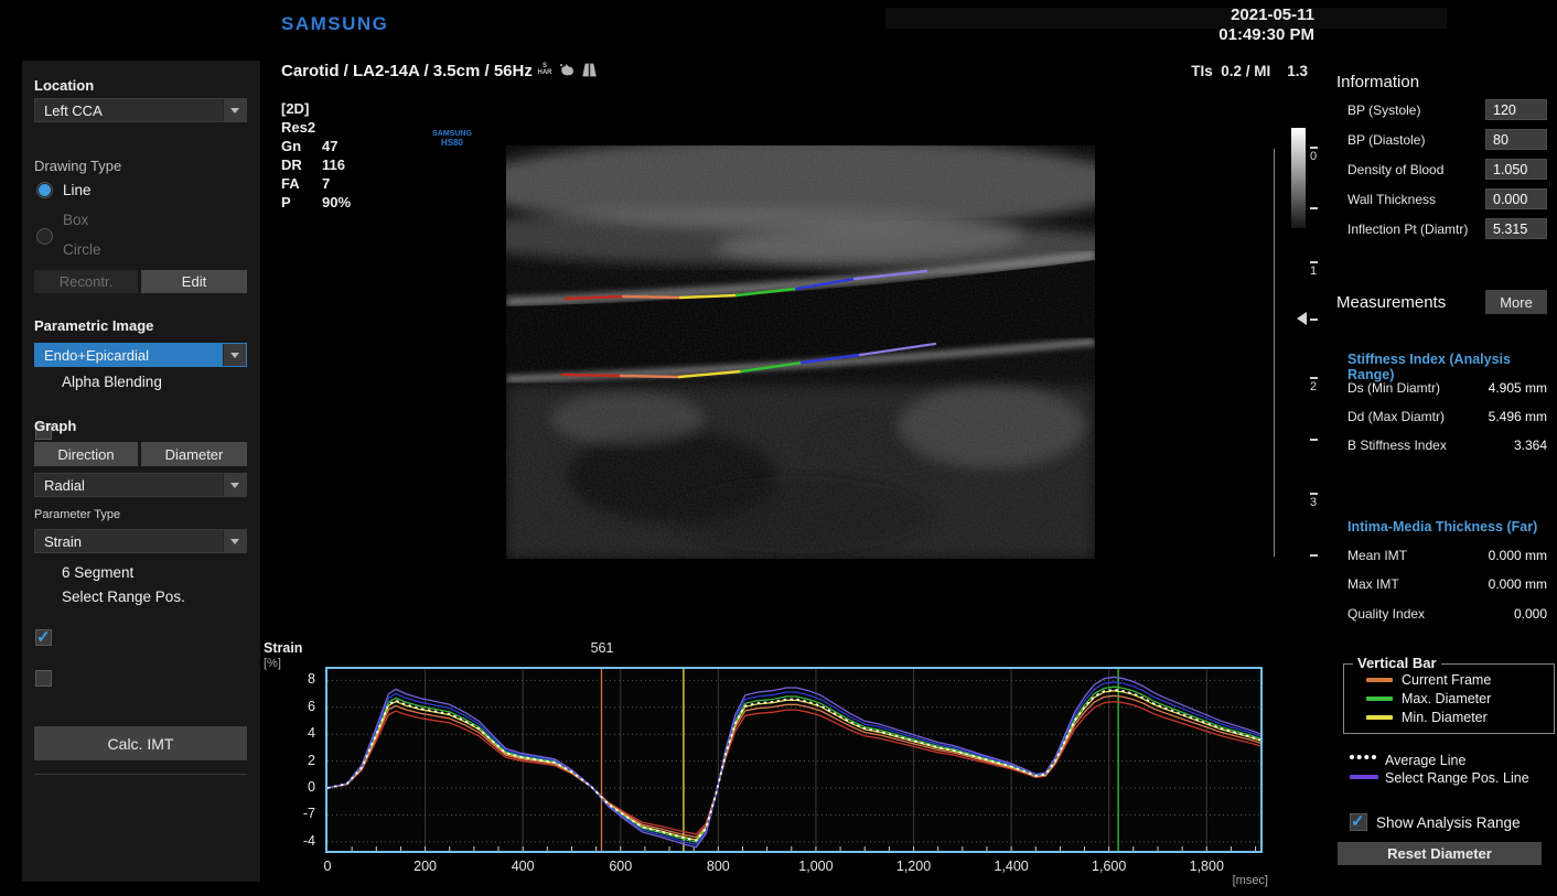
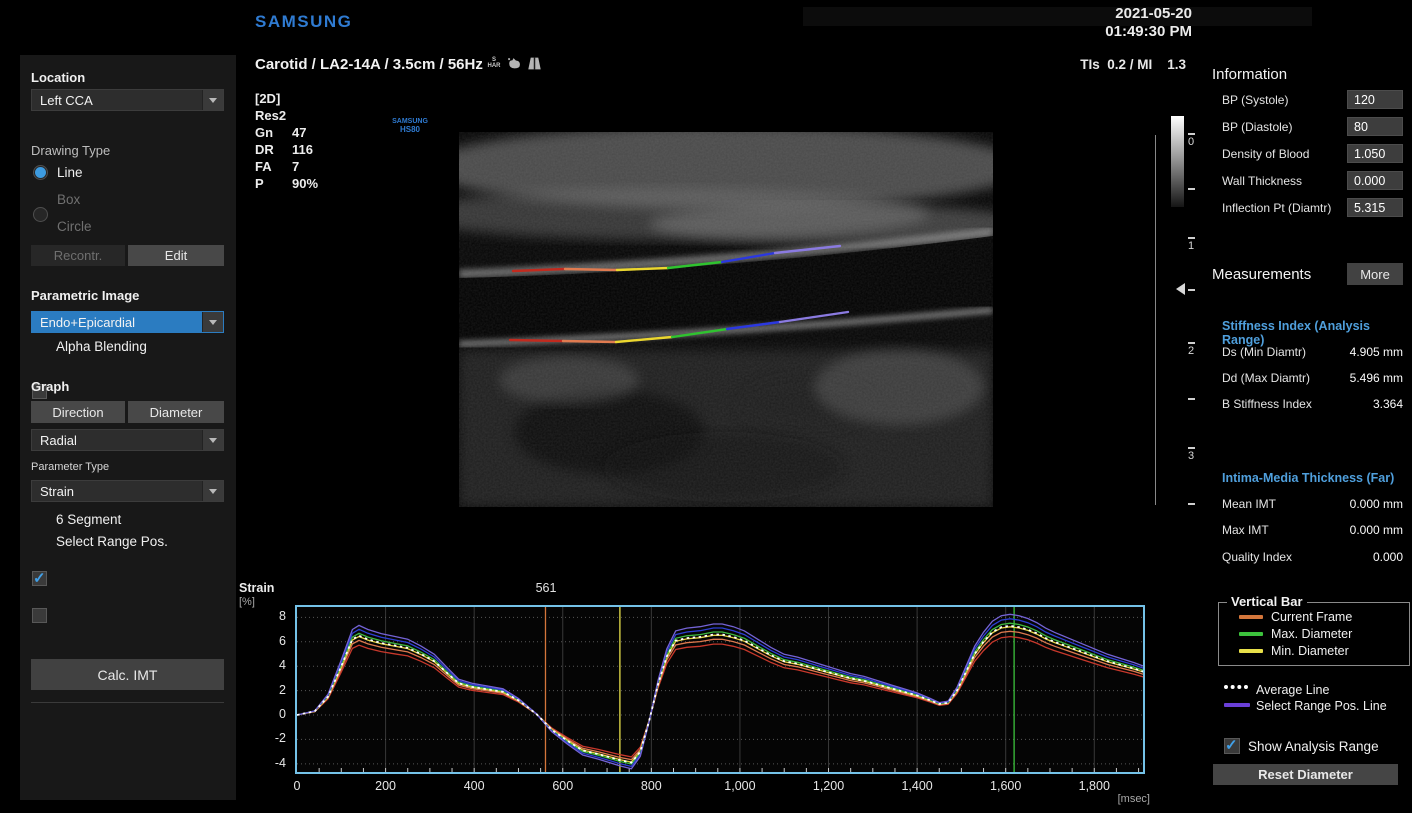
  SAMSUNG
- 2021-05-11
+ 2021-05-20
  01:49:30 PM
  Carotid / LA2-14A / 3.5cm / 56Hz
  TIs 0.2 / MI 1.3
  [2D]
  Res2
  Gn
  47
  DR
  116
  FA
  7
  P
  90%
  HS80
  0
  1
  2
  3
  Location
  Left CCA
  Drawing Type
  Line
  Box
  Circle
  Recontr.
  Edit
  Parametric Image
  Endo+Epicardial
  Alpha Blending
  Graph
  Direction
  Diameter
  Radial
  Parameter Type
  Strain
  6 Segment
  Select Range Pos.
  Calc. IMT
  Information
  BP (Systole)
  120
  BP (Diastole)
  80
  Density of Blood
  1.050
  Wall Thickness
  0.000
  Inflection Pt (Diamtr)
  5.315
  Measurements
  More
  Stiffness Index (Analysis Range)
  Ds (Min Diamtr)
  4.905 mm
  Dd (Max Diamtr)
  5.496 mm
  B Stiffness Index
  3.364
  Intima-Media Thickness (Far)
  Mean IMT
  0.000 mm
  Max IMT
  0.000 mm
  Quality Index
  0.000
  Vertical Bar
  Current Frame
  Max. Diameter
  Min. Diameter
  Average Line
  Select Range Pos. Line
  Show Analysis Range
  Reset Diameter
  Strain
  [%]
  561
  8
  6
  4
  2
  0
- -7
+ -2
  -4
  0
  200
  400
  600
  800
  1,000
  1,200
  1,400
  1,600
  1,800
  [msec]
